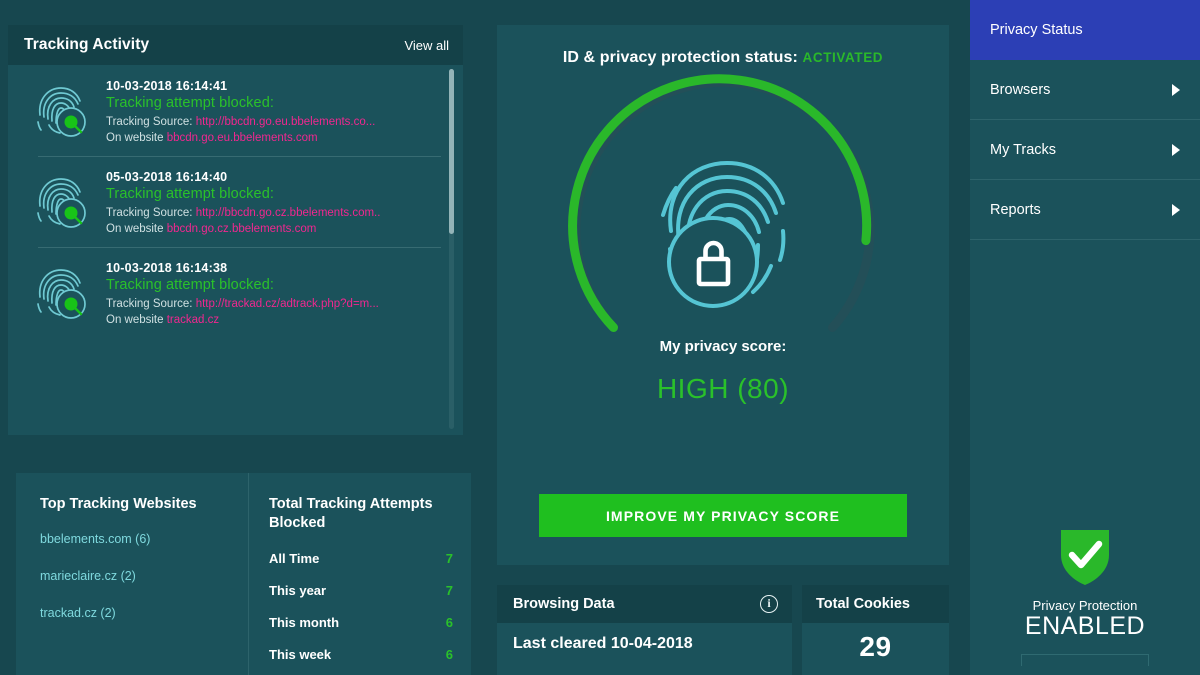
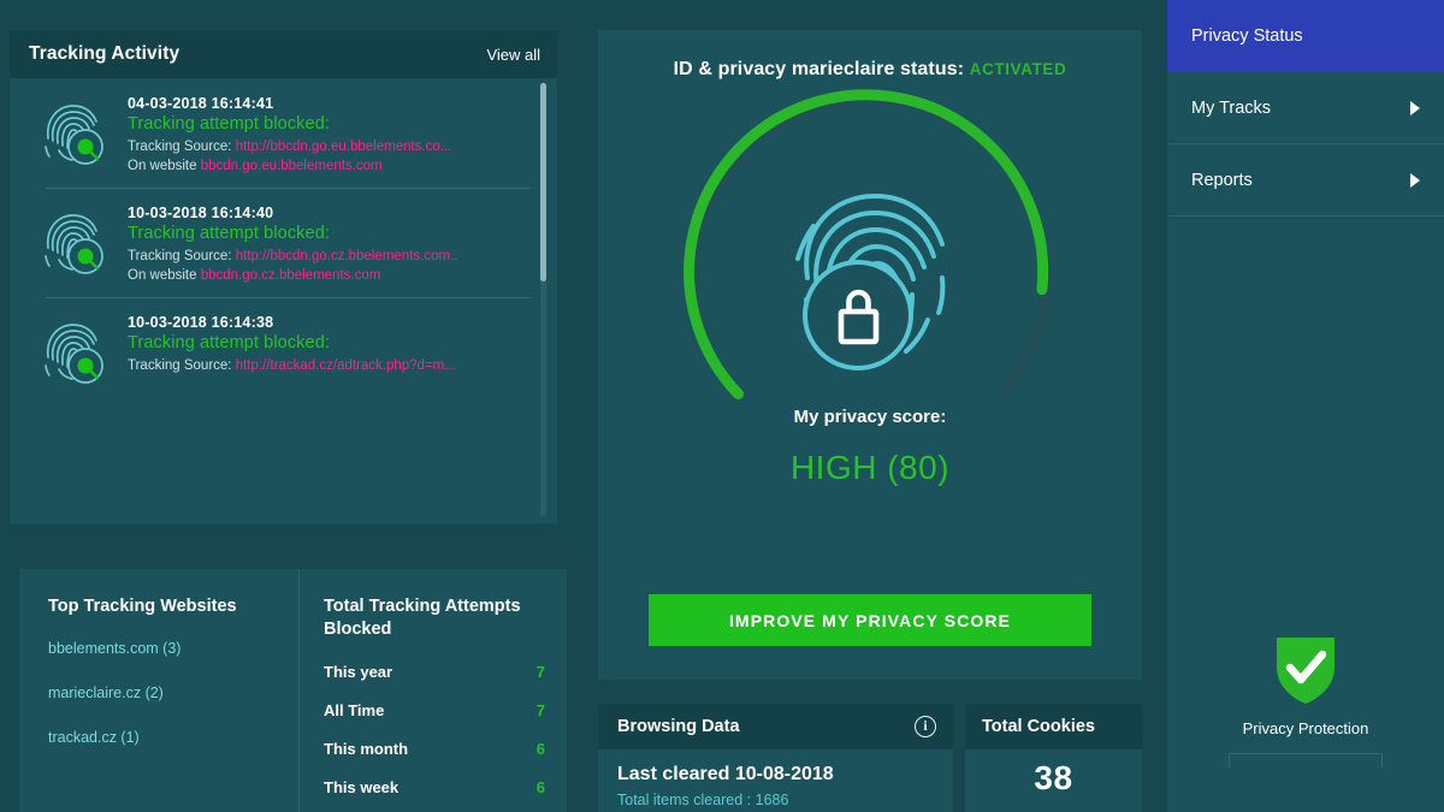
  Tracking Activity
  View all
- 10-03-2018 16:14:41
+ 04-03-2018 16:14:41
  Tracking attempt blocked:
  Tracking Source: http://bbcdn.go.eu.bbelements.co...
  On website bbcdn.go.eu.bbelements.com
- 05-03-2018 16:14:40
+ 10-03-2018 16:14:40
  Tracking attempt blocked:
  Tracking Source: http://bbcdn.go.cz.bbelements.com..
  On website bbcdn.go.cz.bbelements.com
  10-03-2018 16:14:38
  Tracking attempt blocked:
  Tracking Source: http://trackad.cz/adtrack.php?d=m...
- On website trackad.cz
  Top Tracking Websites
- bbelements.com (6)
+ bbelements.com (3)
  marieclaire.cz (2)
- trackad.cz (2)
+ trackad.cz (1)
  Total Tracking Attempts Blocked
- All Time
+ This year
  7
- This year
+ All Time
  7
  This month
  6
  This week
  6
- ID & privacy protection status: ACTIVATED
+ ID & privacy marieclaire status: ACTIVATED
  My privacy score:
  HIGH (80)
  IMPROVE MY PRIVACY SCORE
  Browsing Data
  i
- Last cleared 10-04-2018
+ Last cleared 10-08-2018
+ Total items cleared : 1686
  Total Cookies
- 29
+ 38
  Privacy Status
- Browsers
  My Tracks
  Reports
  Privacy Protection
- ENABLED
